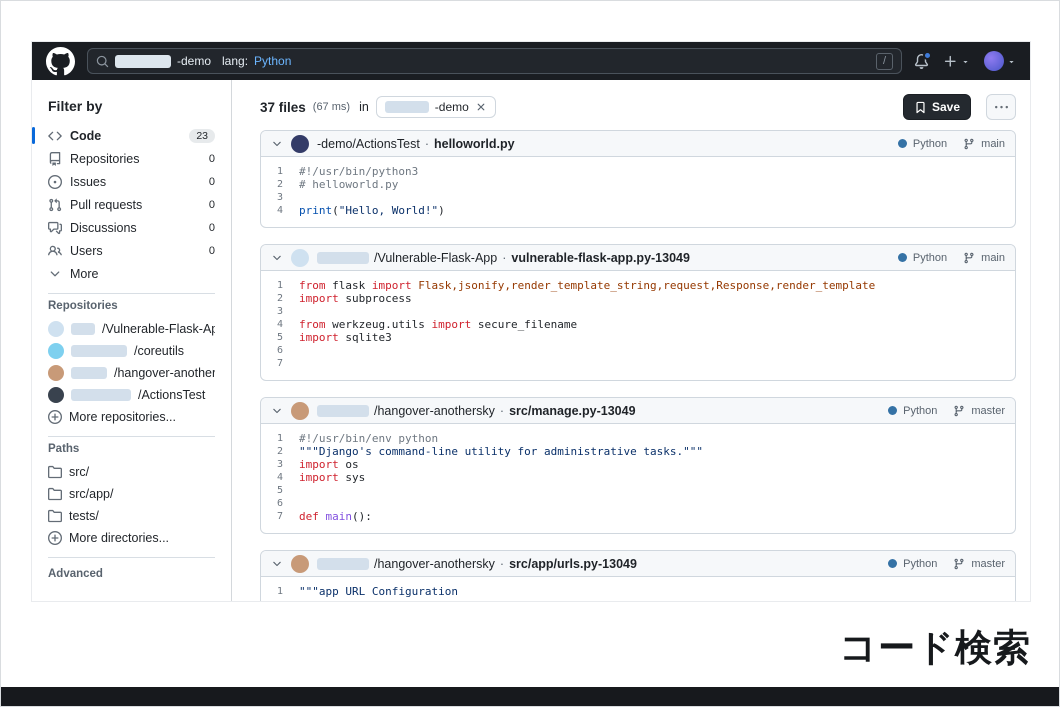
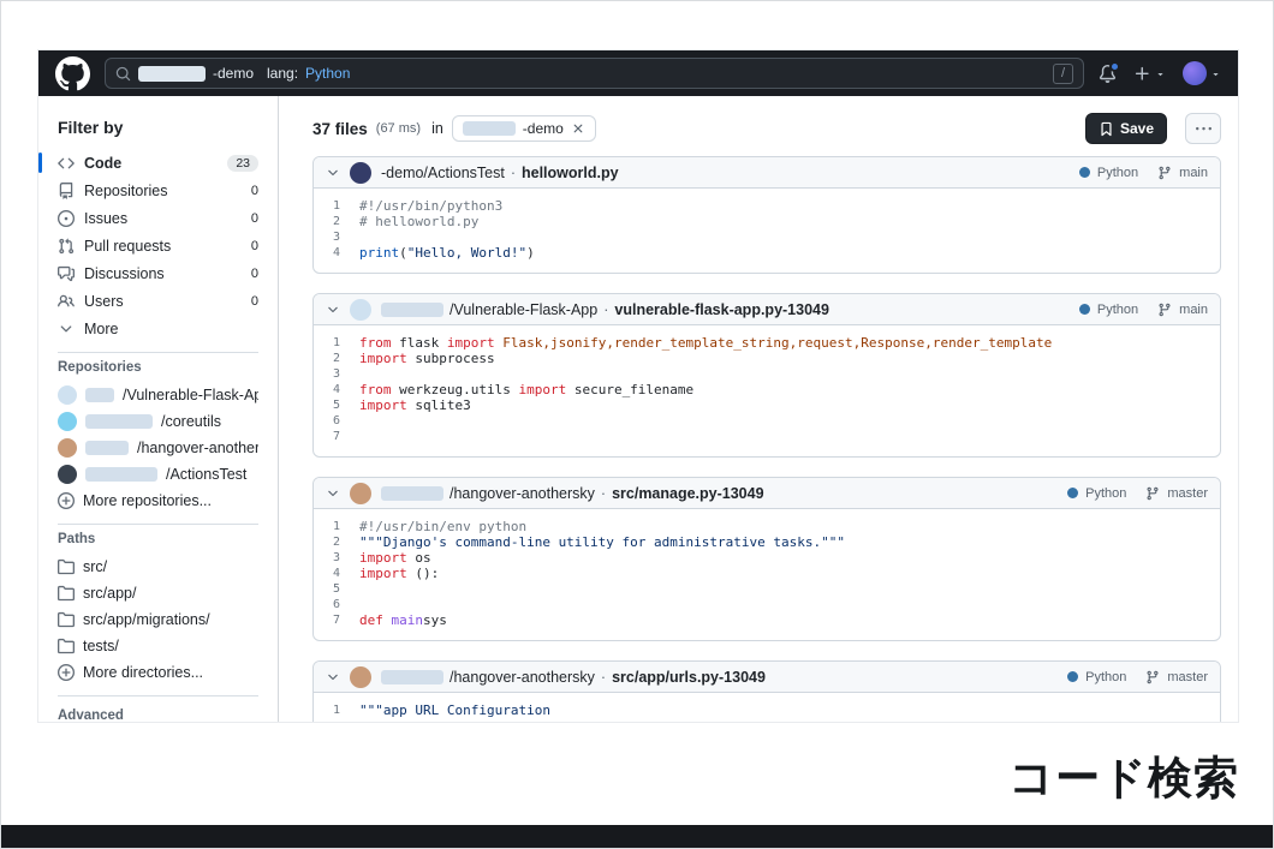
  -demo
  lang:
  Python
  /
  Filter by
  Code
  23
  Repositories
  0
  Issues
  0
  Pull requests
  0
  Discussions
  0
  Users
  0
  More
  Repositories
  /Vulnerable-Flask-Ap
  /coreutils
  /hangover-another
  /ActionsTest
  More repositories...
  Paths
  src/
  src/app/
+ src/app/migrations/
  tests/
  More directories...
  Advanced
  37 files
  (67 ms)
  in
  -demo
  Save
  -demo/ActionsTest
  ·
  helloworld.py
  Python
  main
  1
  #!/usr/bin/python3
  2
  # helloworld.py
  3
  4
  print("Hello, World!")
  /Vulnerable-Flask-App
  ·
  vulnerable-flask-app.py-13049
  Python
  main
  1
  from flask import Flask,jsonify,render_template_string,request,Response,render_template
  2
  import subprocess
  3
  4
  from werkzeug.utils import secure_filename
  5
  import sqlite3
  6
  7
  /hangover-anothersky
  ·
  src/manage.py-13049
  Python
  master
  1
  #!/usr/bin/env python
  2
  """Django's command-line utility for administrative tasks."""
  3
  import os
  4
- import sys
+ import ():
  5
  6
  7
- def main():
+ def mainsys
  /hangover-anothersky
  ·
  src/app/urls.py-13049
  Python
  master
  1
  """app URL Configuration
  コード検索
